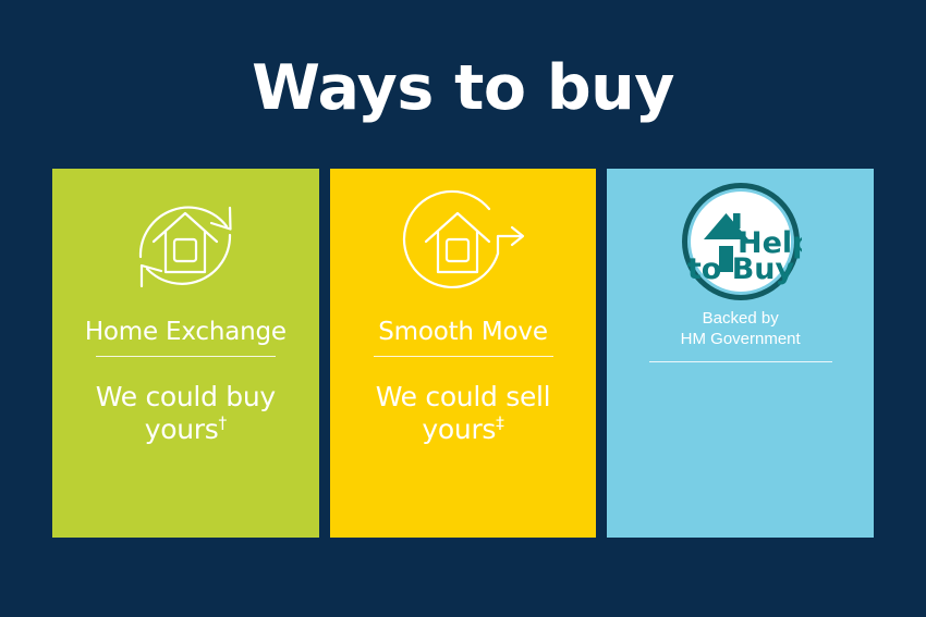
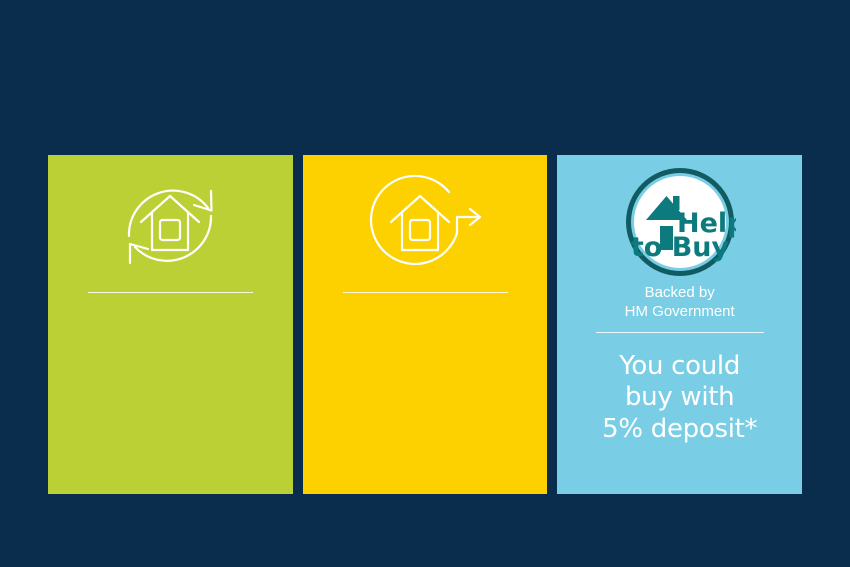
- Ways to buy
- Home Exchange
- We could buy
- yours†
- Smooth Move
- We could sell
- yours‡
  Hel
  to Buy
  Backed by
  HM Government
+ You could
+ buy with
+ 5% deposit*
